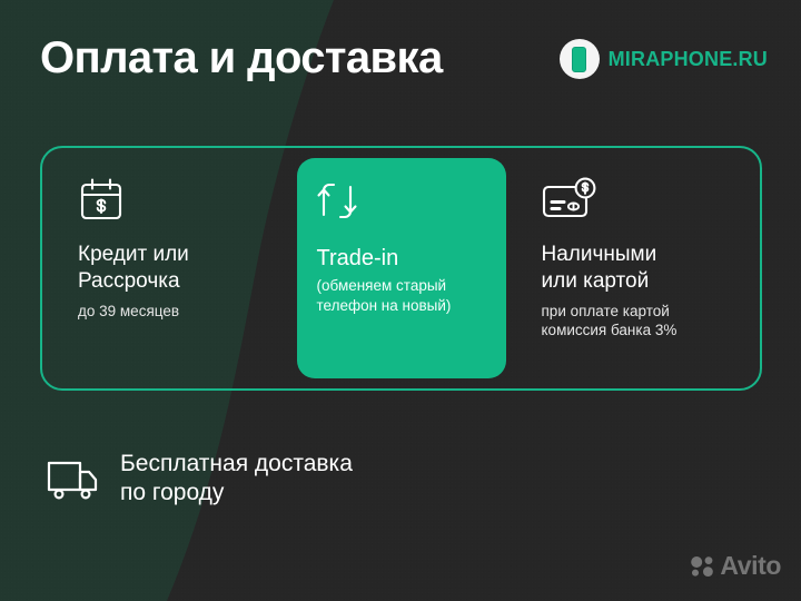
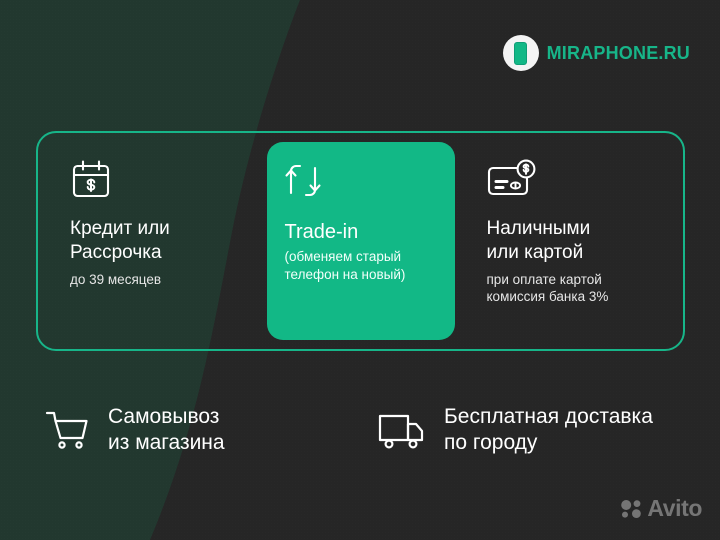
- Оплата и доставка
  MIRAPHONE.RU
  Кредит или
  Рассрочка
  до 39 месяцев
  Trade-in
  (обменяем старый
  телефон на новый)
  Наличными
  или картой
  при оплате картой
  комиссия банка 3%
+ Самовывоз
+ из магазина
  Бесплатная доставка
  по городу
  Avito
